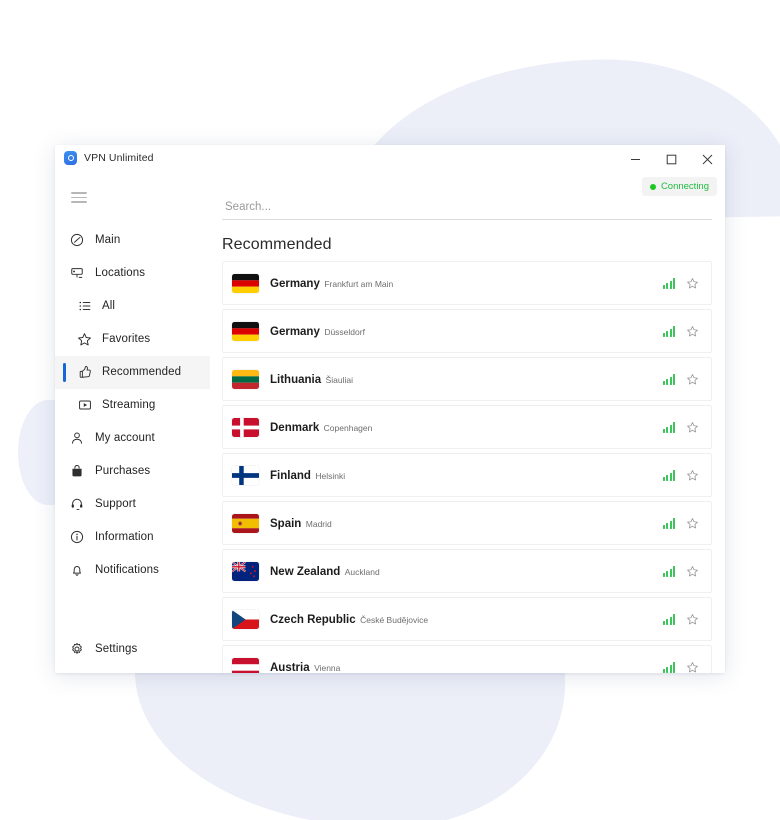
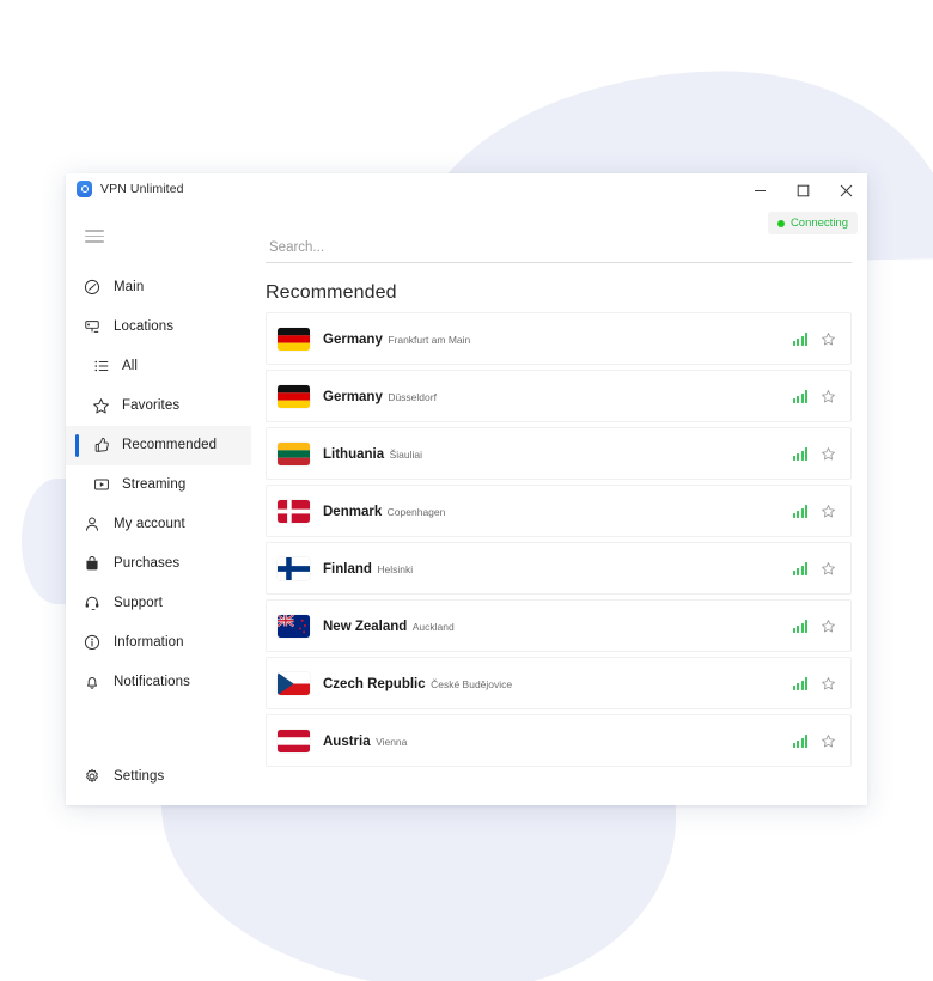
  VPN Unlimited
  Connecting
  Main
  Locations
  All
  Favorites
  Recommended
  Streaming
  My account
  Purchases
  Support
  Information
  Notifications
  Settings
  Search...
  Recommended
  Germany Frankfurt am Main
  Germany Düsseldorf
  Lithuania Šiauliai
  Denmark Copenhagen
  Finland Helsinki
- Spain Madrid
  New Zealand Auckland
  Czech Republic České Budějovice
  Austria Vienna
